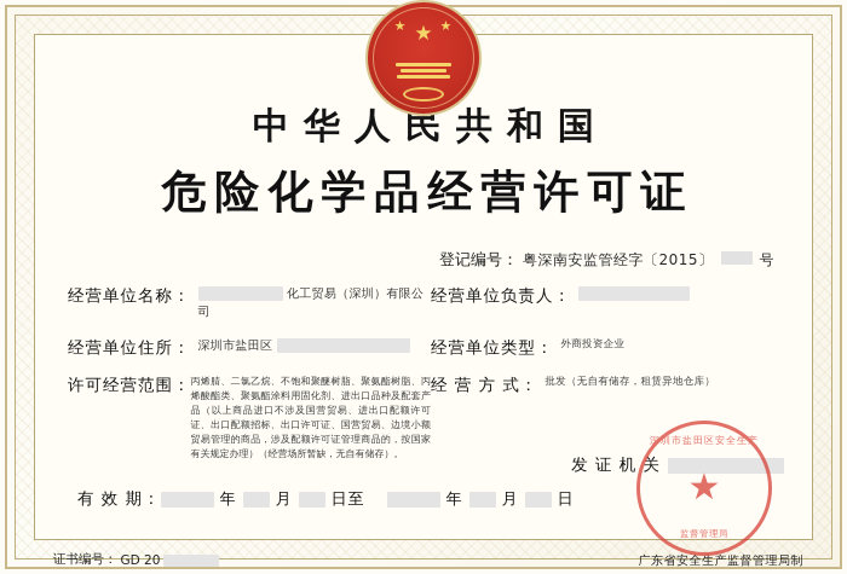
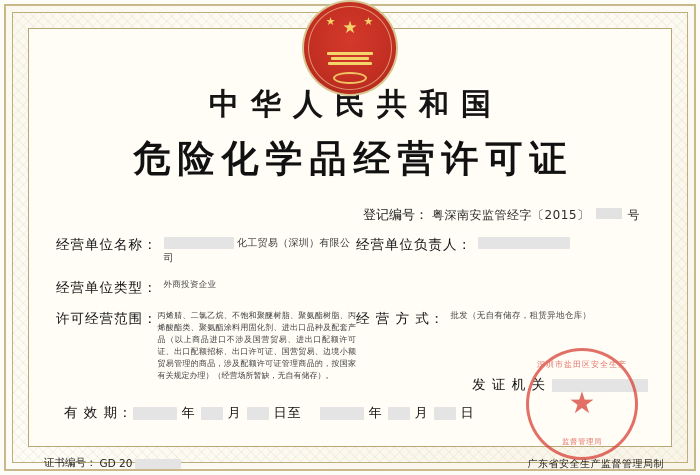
  ★
  ★ ★
  中华人民共和国
  危险化学品经营许可证
  登记编号：
  粤深南安监管经字〔2015〕
  号
  经营单位名称：
  化工贸易（深圳）有限公司
  经营单位负责人：
- 经营单位住所：
- 深圳市盐田区
  经营单位类型：
  外商投资企业
  许可经营范围：
  丙烯腈、二氯乙烷、不饱和聚醚树脂、聚氨酯树脂、丙烯酸酯类、聚氨酯涂料用固化剂、进出口品种及配套产品（以上商品进口不涉及国营贸易、进出口配额许可证、出口配额招标、出口许可证、国营贸易、边境小额贸易管理的商品，涉及配额许可证管理商品的，按国家有关规定办理）（经营场所暂缺，无自有储存）。
  经 营 方 式：
  批发（无自有储存，租赁异地仓库）
  发 证 机 关
  深圳市盐田区安全生产
  ★
  监督管理局
  有 效 期：
  年
  月
  日至
  年
  月
  日
  证书编号：
  GD 20
  广东省安全生产监督管理局制
